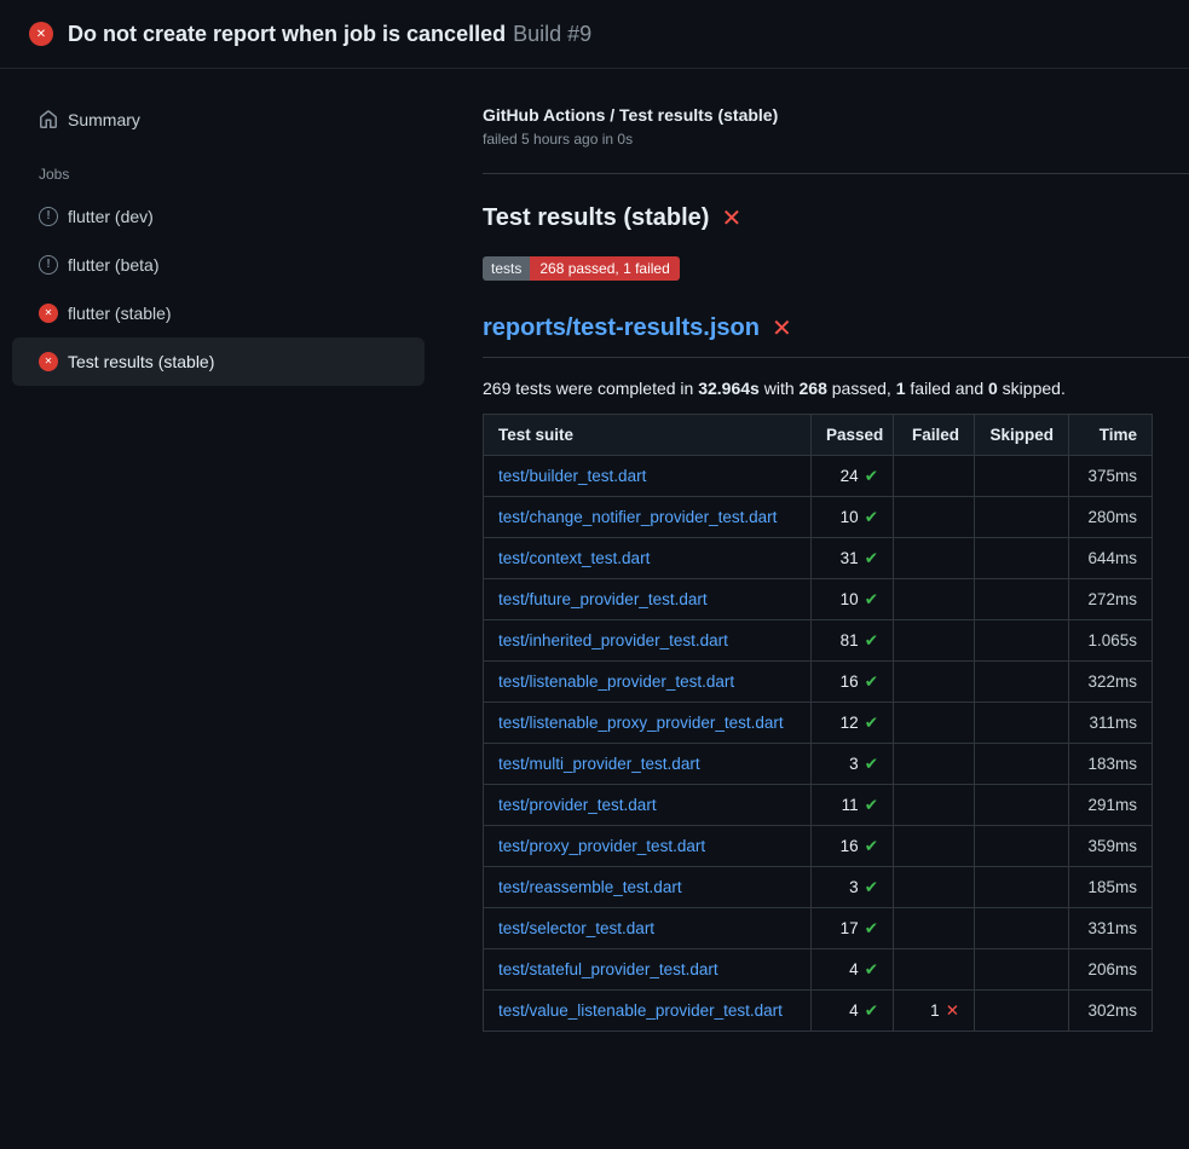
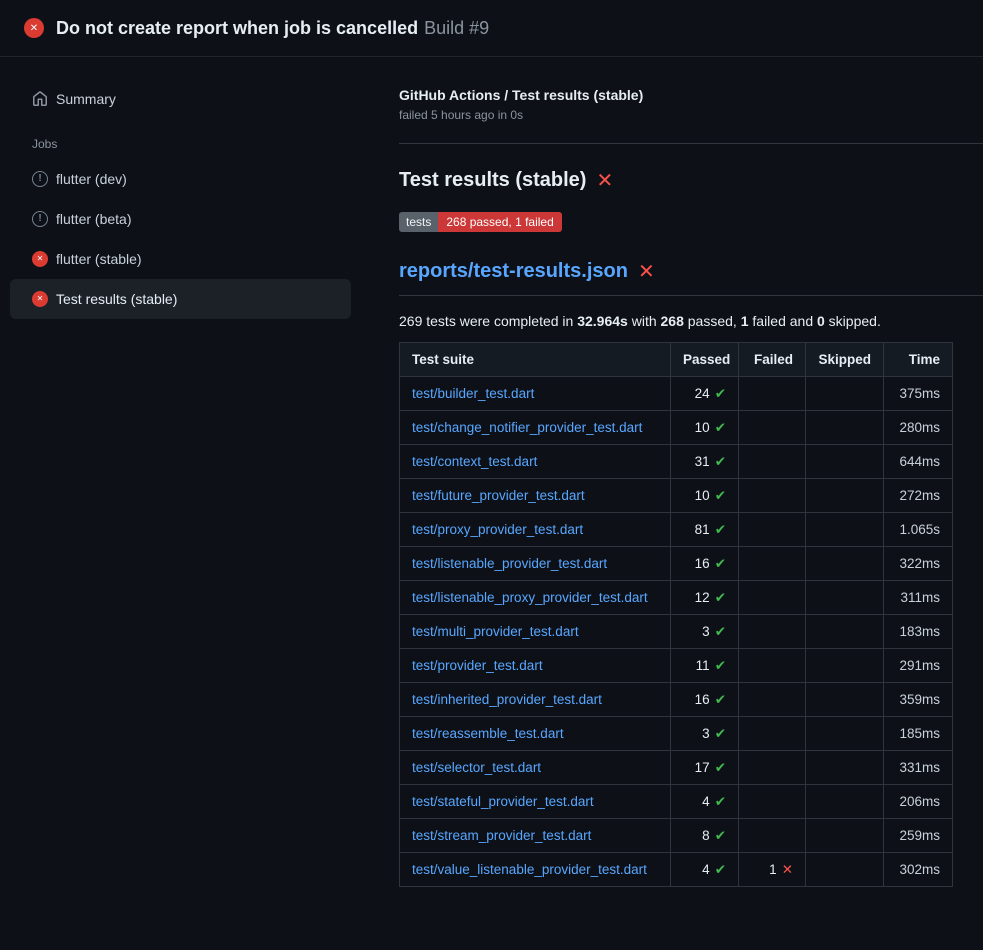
  ✕
  Do not create report when job is cancelled Build #9
  Summary
  Jobs
  !
  flutter (dev)
  !
  flutter (beta)
  ✕
  flutter (stable)
  ✕
  Test results (stable)
  GitHub Actions / Test results (stable)
  failed 5 hours ago in 0s
  Test results (stable)
  ✕
  tests
  268 passed, 1 failed
  reports/test-results.json
  ✕
  269 tests were completed in 32.964s with 268 passed, 1 failed and 0 skipped.
  Test suite	Passed	Failed	Skipped	Time
  test/builder_test.dart	24 ✔			375ms
  test/change_notifier_provider_test.dart	10 ✔			280ms
  test/context_test.dart	31 ✔			644ms
  test/future_provider_test.dart	10 ✔			272ms
- test/inherited_provider_test.dart	81 ✔			1.065s
+ test/proxy_provider_test.dart	81 ✔			1.065s
  test/listenable_provider_test.dart	16 ✔			322ms
  test/listenable_proxy_provider_test.dart	12 ✔			311ms
  test/multi_provider_test.dart	3 ✔			183ms
  test/provider_test.dart	11 ✔			291ms
- test/proxy_provider_test.dart	16 ✔			359ms
+ test/inherited_provider_test.dart	16 ✔			359ms
  test/reassemble_test.dart	3 ✔			185ms
  test/selector_test.dart	17 ✔			331ms
  test/stateful_provider_test.dart	4 ✔			206ms
+ test/stream_provider_test.dart	8 ✔			259ms
  test/value_listenable_provider_test.dart	4 ✔	1 ✕		302ms
